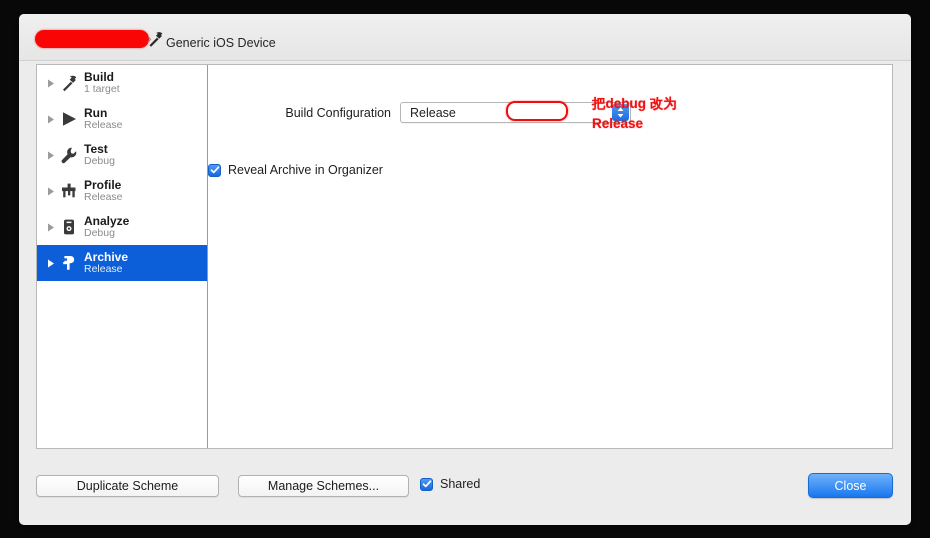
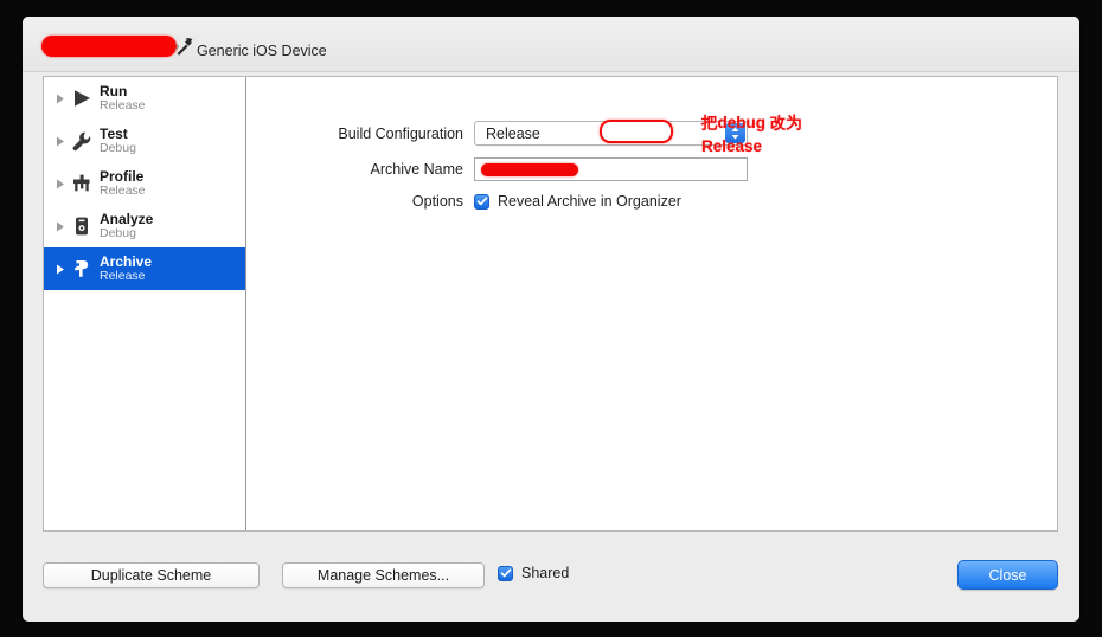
  ›
  Generic iOS Device
- Build
- 1 target
  Run
  Release
  Test
  Debug
  Profile
  Release
  Analyze
  Debug
  Archive
  Release
  Build Configuration
  Release
+ Archive Name
+ Options
  Reveal Archive in Organizer
  把debug 改为
  Release
  Duplicate Scheme
  Manage Schemes...
  Shared
  Close
